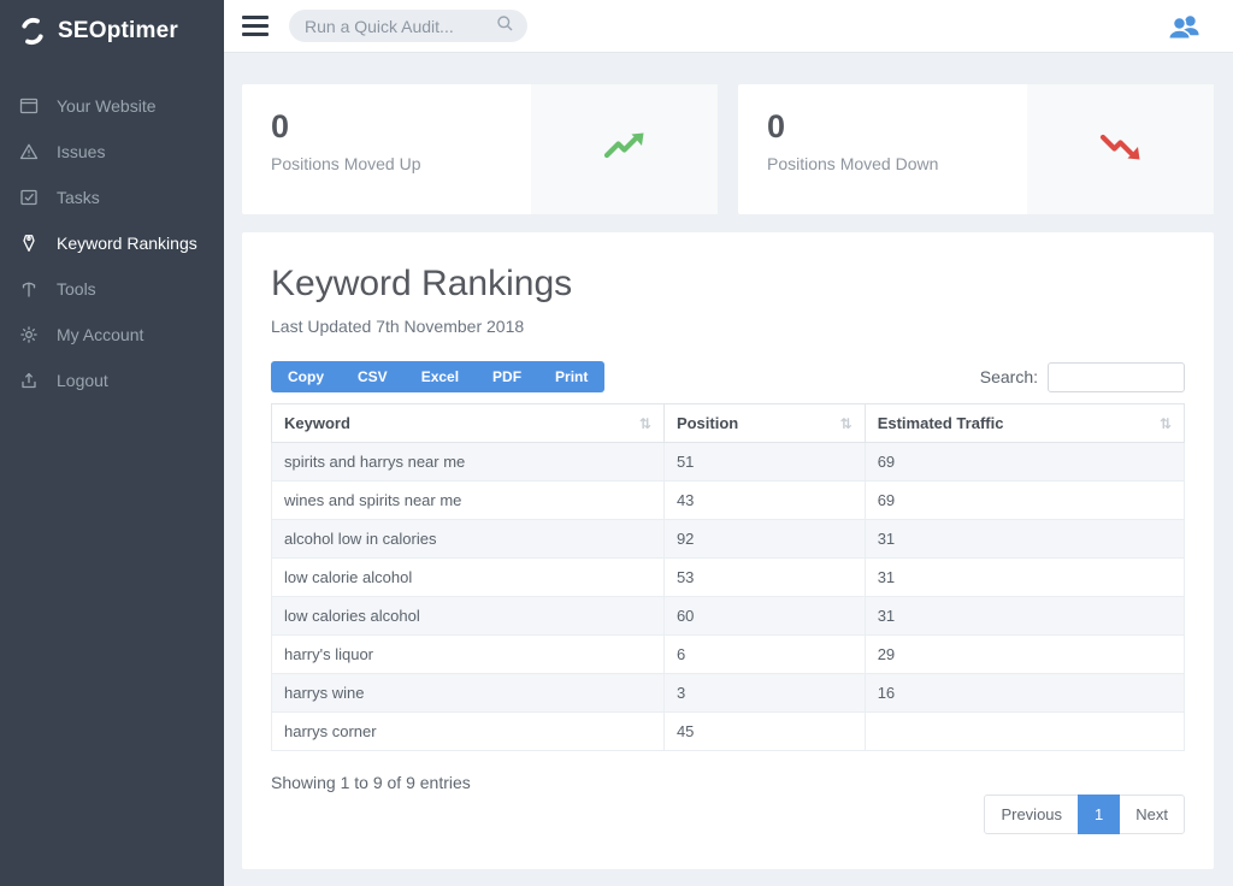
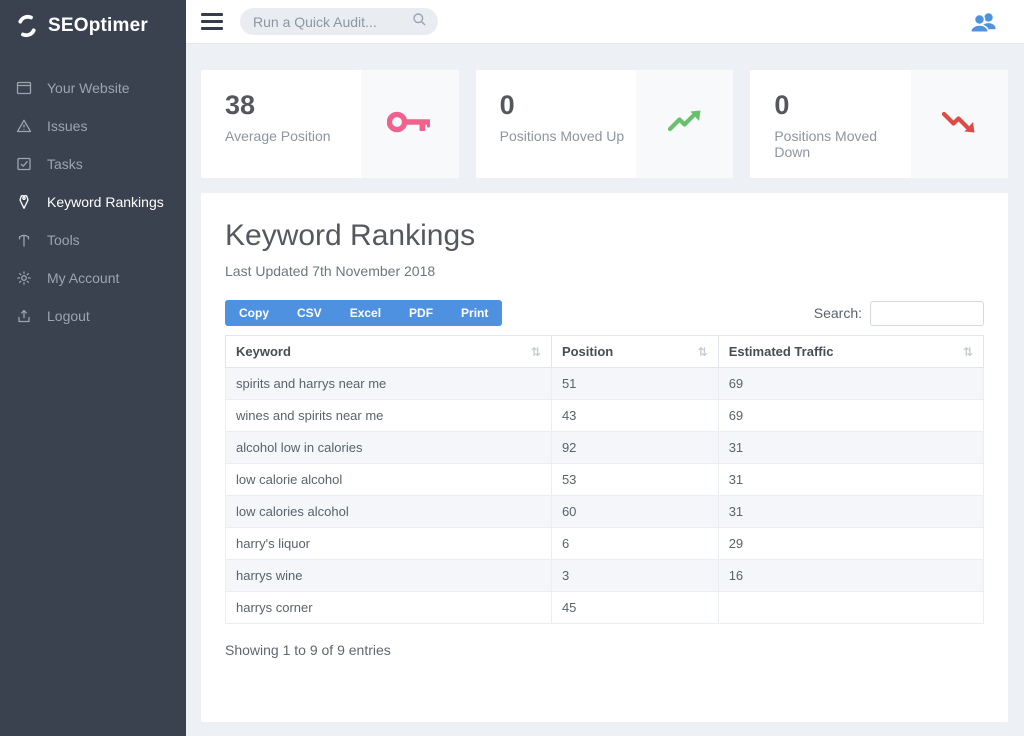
  SEOptimer
  Your Website
  Issues
  Tasks
  Keyword Rankings
  Tools
  My Account
  Logout
  Run a Quick Audit...
+ 38
+ Average Position
  0
  Positions Moved Up
  0
  Positions Moved Down
  Keyword Rankings
  Last Updated 7th November 2018
  Copy
  CSV
  Excel
  PDF
  Print
  Search:
  Keyword ⇅	Position ⇅	Estimated Traffic ⇅
  spirits and harrys near me	51	69
  wines and spirits near me	43	69
  alcohol low in calories	92	31
  low calorie alcohol	53	31
  low calories alcohol	60	31
  harry's liquor	6	29
  harrys wine	3	16
  harrys corner	45
  Showing 1 to 9 of 9 entries
- Previous
- 1
- Next
